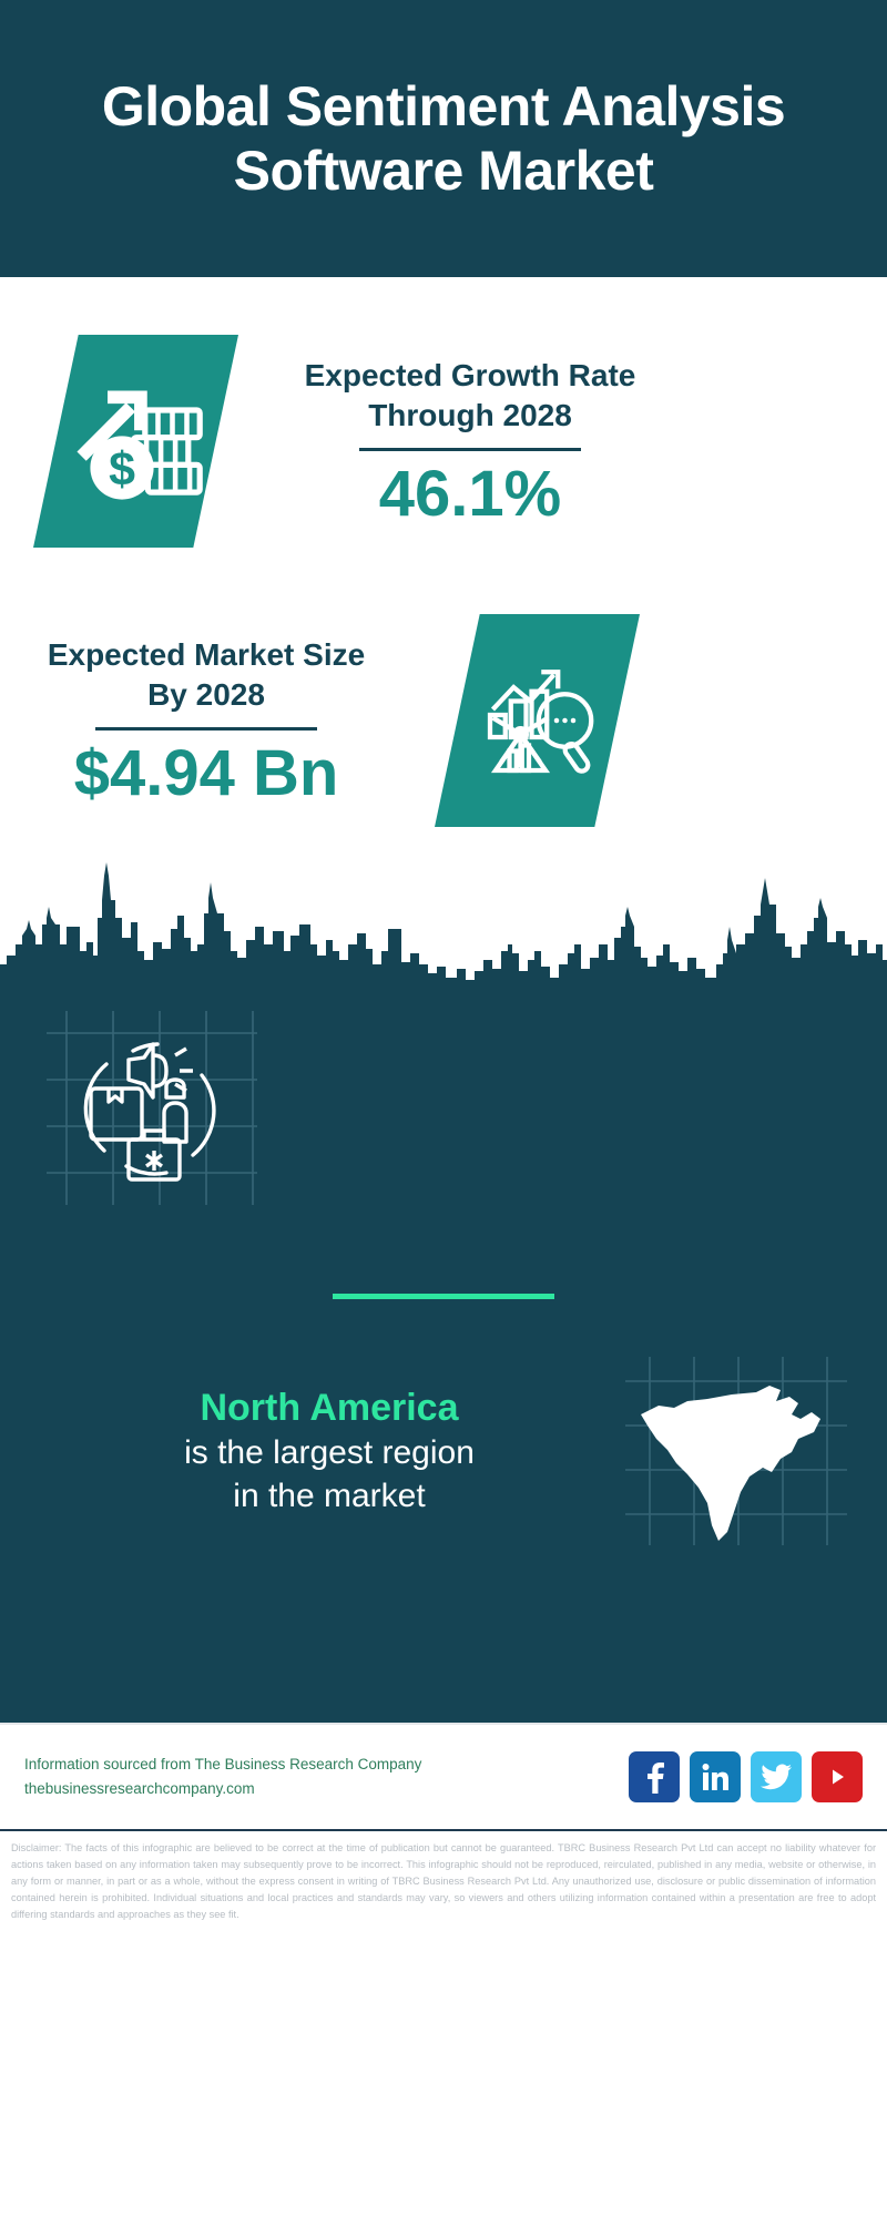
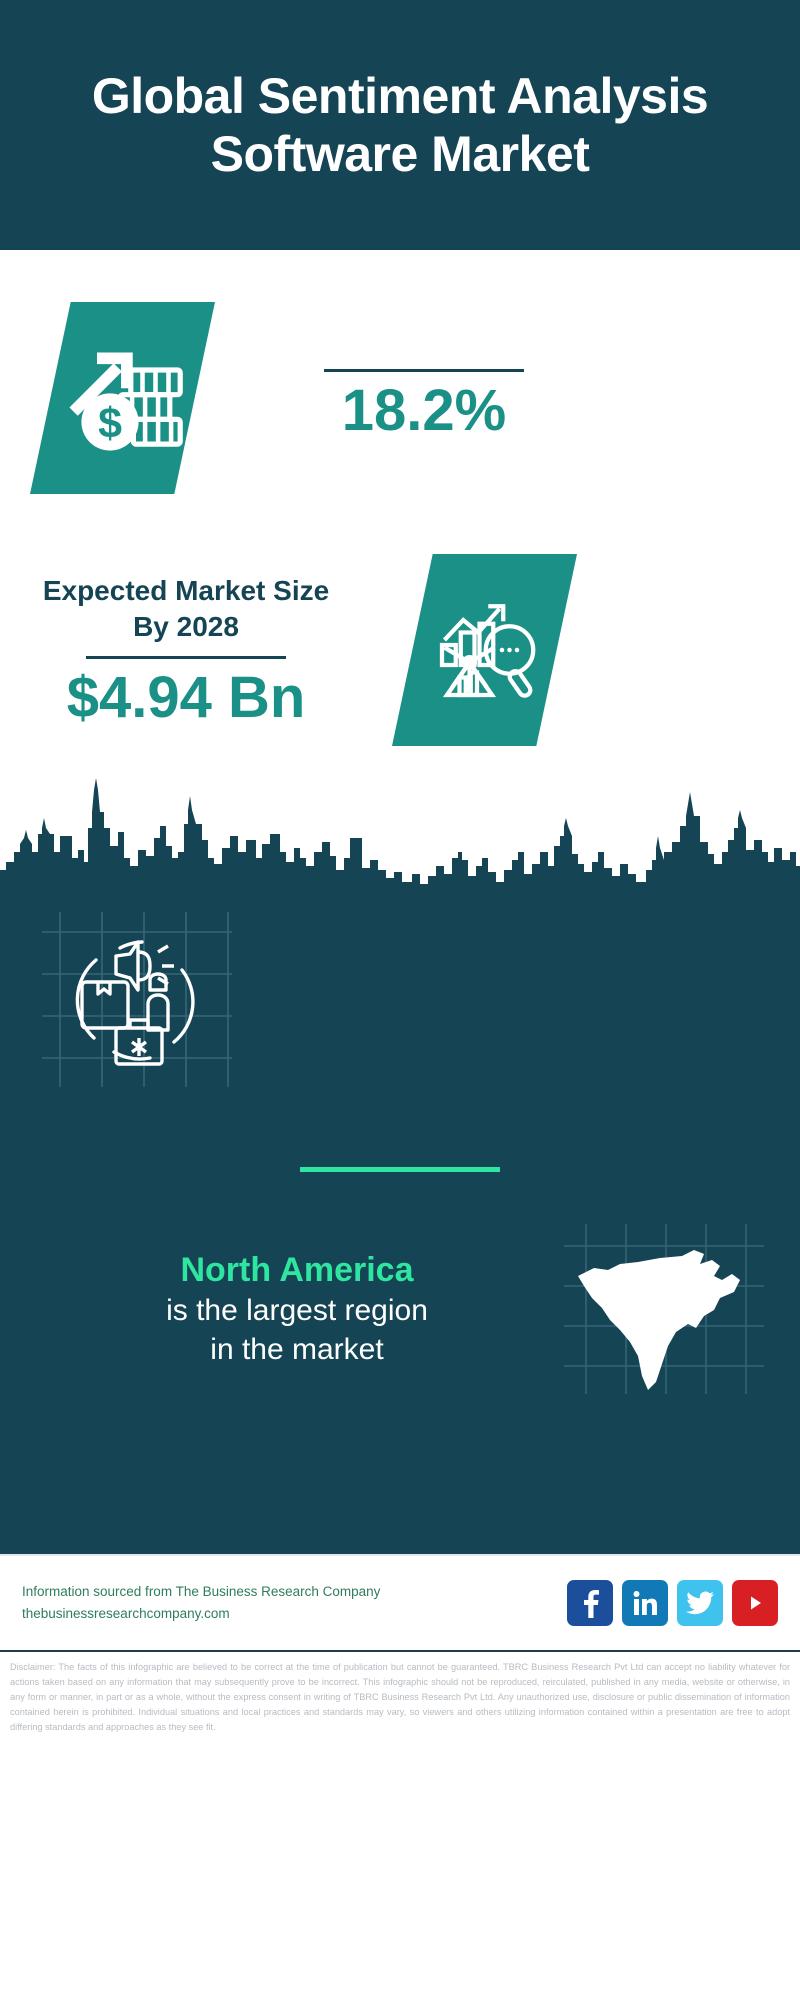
  Global Sentiment Analysis Software Market
  $
- Expected Growth Rate Through 2028
- 46.1%
+ 18.2%
  Expected Market Size By 2028
  $4.94 Bn
  North America
  is the largest region
  in the market
  Information sourced from The Business Research Company
  thebusinessresearchcompany.com
- Disclaimer: The facts of this infographic are believed to be correct at the time of publication but cannot be guaranteed. TBRC Business Research Pvt Ltd can accept no liability whatever for actions taken based on any information taken may subsequently prove to be incorrect. This infographic should not be reproduced, reirculated, published in any media, website or otherwise, in any form or manner, in part or as a whole, without the express consent in writing of TBRC Business Research Pvt Ltd. Any unauthorized use, disclosure or public dissemination of information contained herein is prohibited. Individual situations and local practices and standards may vary, so viewers and others utilizing information contained within a presentation are free to adopt differing standards and approaches as they see fit.
+ Disclaimer: The facts of this infographic are believed to be correct at the time of publication but cannot be guaranteed. TBRC Business Research Pvt Ltd can accept no liability whatever for actions taken based on any information that may subsequently prove to be incorrect. This infographic should not be reproduced, reirculated, published in any media, website or otherwise, in any form or manner, in part or as a whole, without the express consent in writing of TBRC Business Research Pvt Ltd. Any unauthorized use, disclosure or public dissemination of information contained herein is prohibited. Individual situations and local practices and standards may vary, so viewers and others utilizing information contained within a presentation are free to adopt differing standards and approaches as they see fit.
